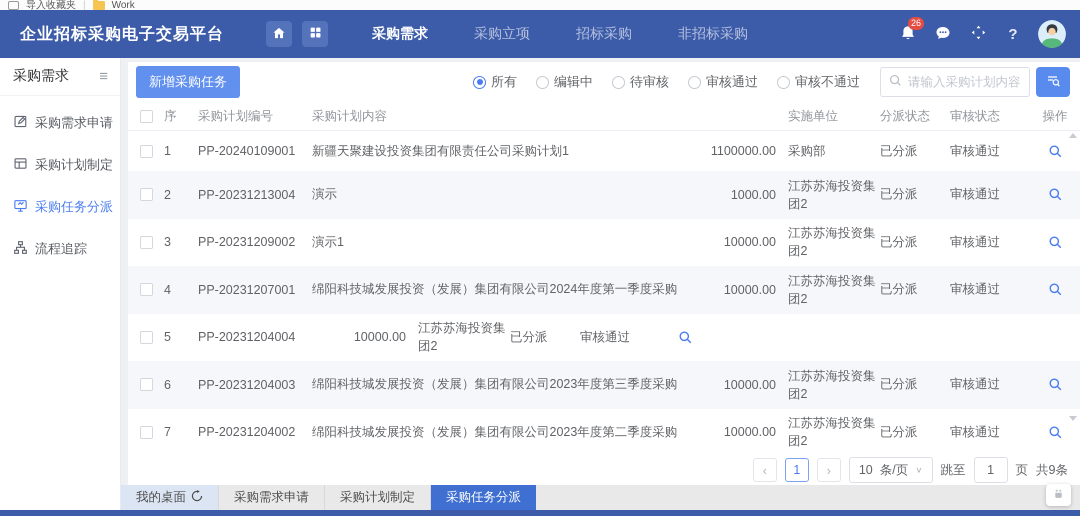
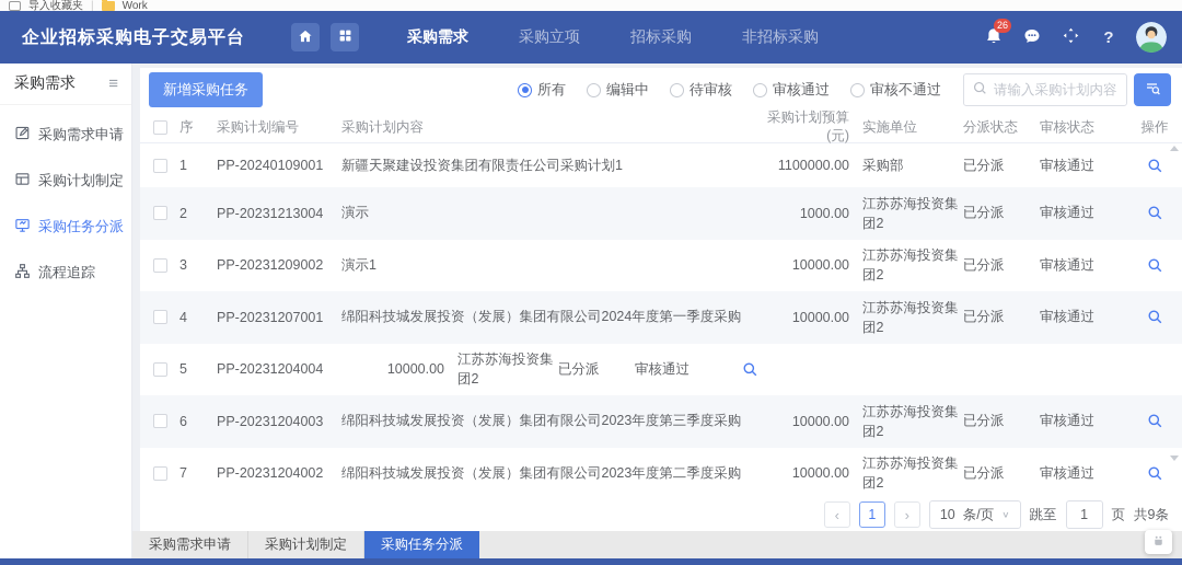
  导入收藏夹
  |
  Work
  企业招标采购电子交易平台
  采购需求
  采购立项
  招标采购
  非招标采购
  26
  ?
  采购需求
  ≡
  采购需求申请
  采购计划制定
  采购任务分派
  流程追踪
  新增采购任务
  所有
  编辑中
  待审核
  审核通过
  审核不通过
  请输入采购计划内容
  序
  采购计划编号
  采购计划内容
+ 采购计划预算(元)
  实施单位
  分派状态
  审核状态
  操作
  1
  PP-20240109001
  新疆天聚建设投资集团有限责任公司采购计划1
  1100000.00
  采购部
  已分派
  审核通过
  2
  PP-20231213004
  演示
  1000.00
  江苏苏海投资集团2
  已分派
  审核通过
  3
  PP-20231209002
  演示1
  10000.00
  江苏苏海投资集团2
  已分派
  审核通过
  4
  PP-20231207001
  绵阳科技城发展投资（发展）集团有限公司2024年度第一季度采购
  10000.00
  江苏苏海投资集团2
  已分派
  审核通过
  5
  PP-20231204004
  10000.00
  江苏苏海投资集团2
  已分派
  审核通过
  6
  PP-20231204003
  绵阳科技城发展投资（发展）集团有限公司2023年度第三季度采购
  10000.00
  江苏苏海投资集团2
  已分派
  审核通过
  7
  PP-20231204002
  绵阳科技城发展投资（发展）集团有限公司2023年度第二季度采购
  10000.00
  江苏苏海投资集团2
  已分派
  审核通过
  ‹
  1
  ›
  10
  条/页
  ∨
  跳至
  1
  页
  共9条
- 我的桌面
  采购需求申请
  采购计划制定
  采购任务分派
